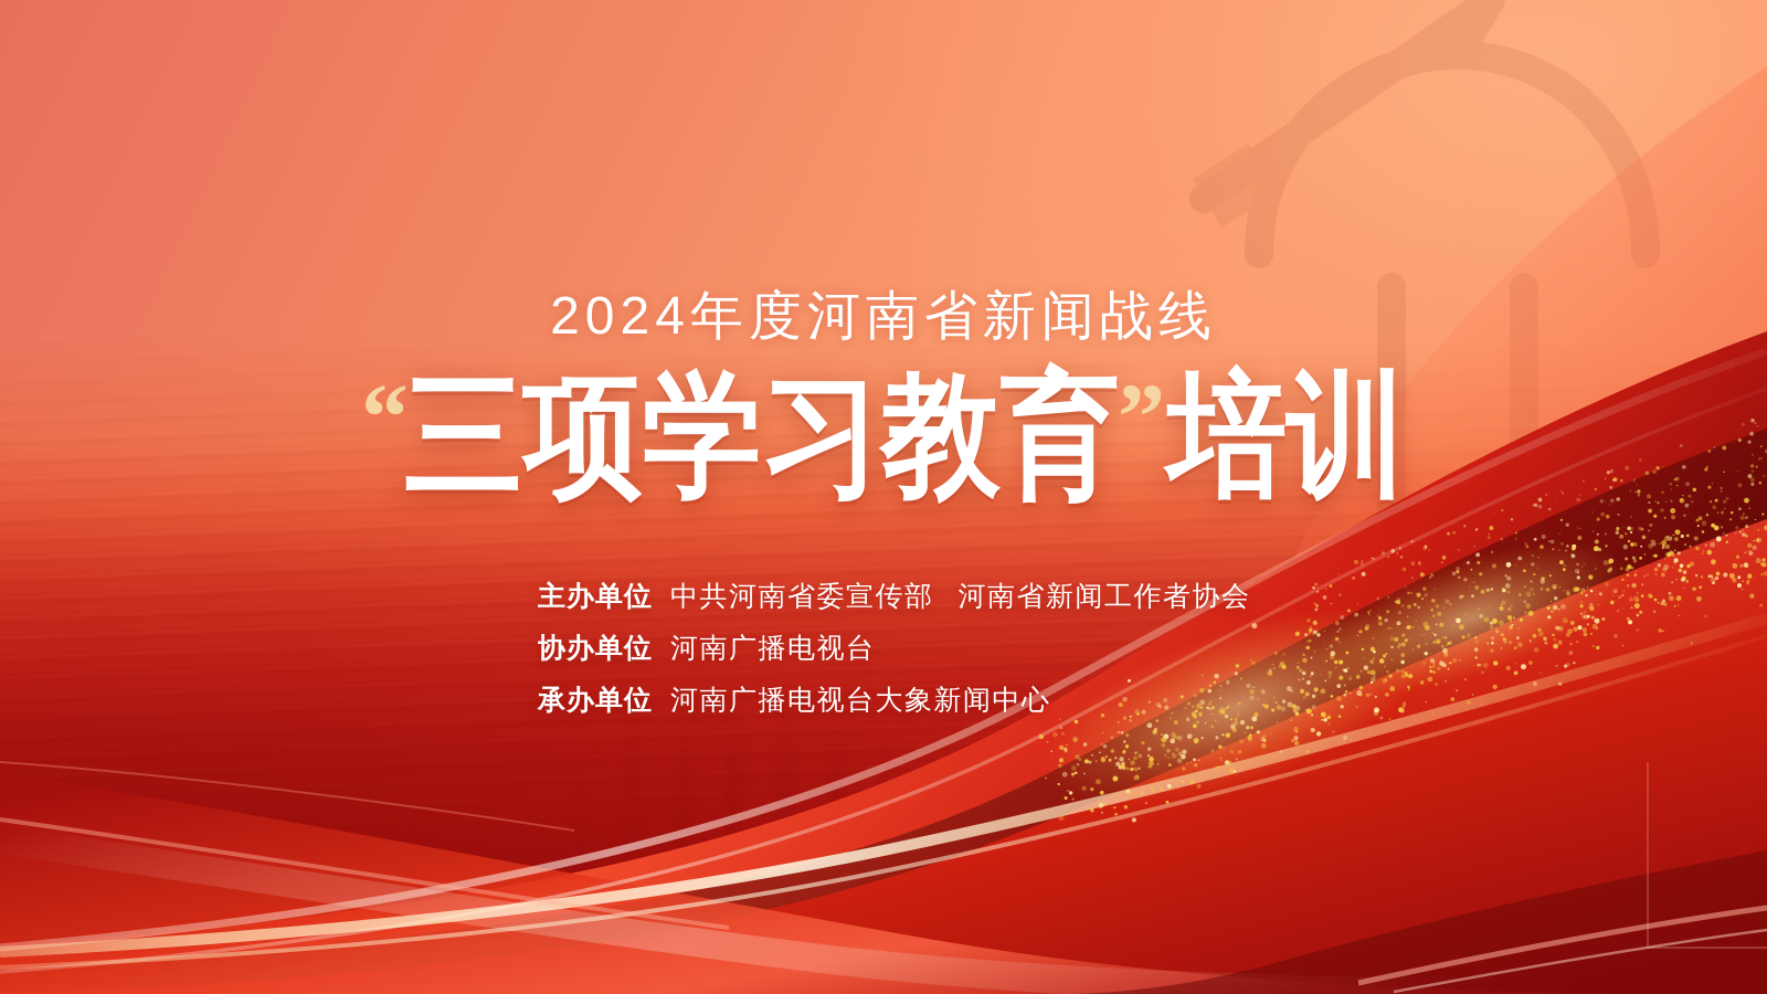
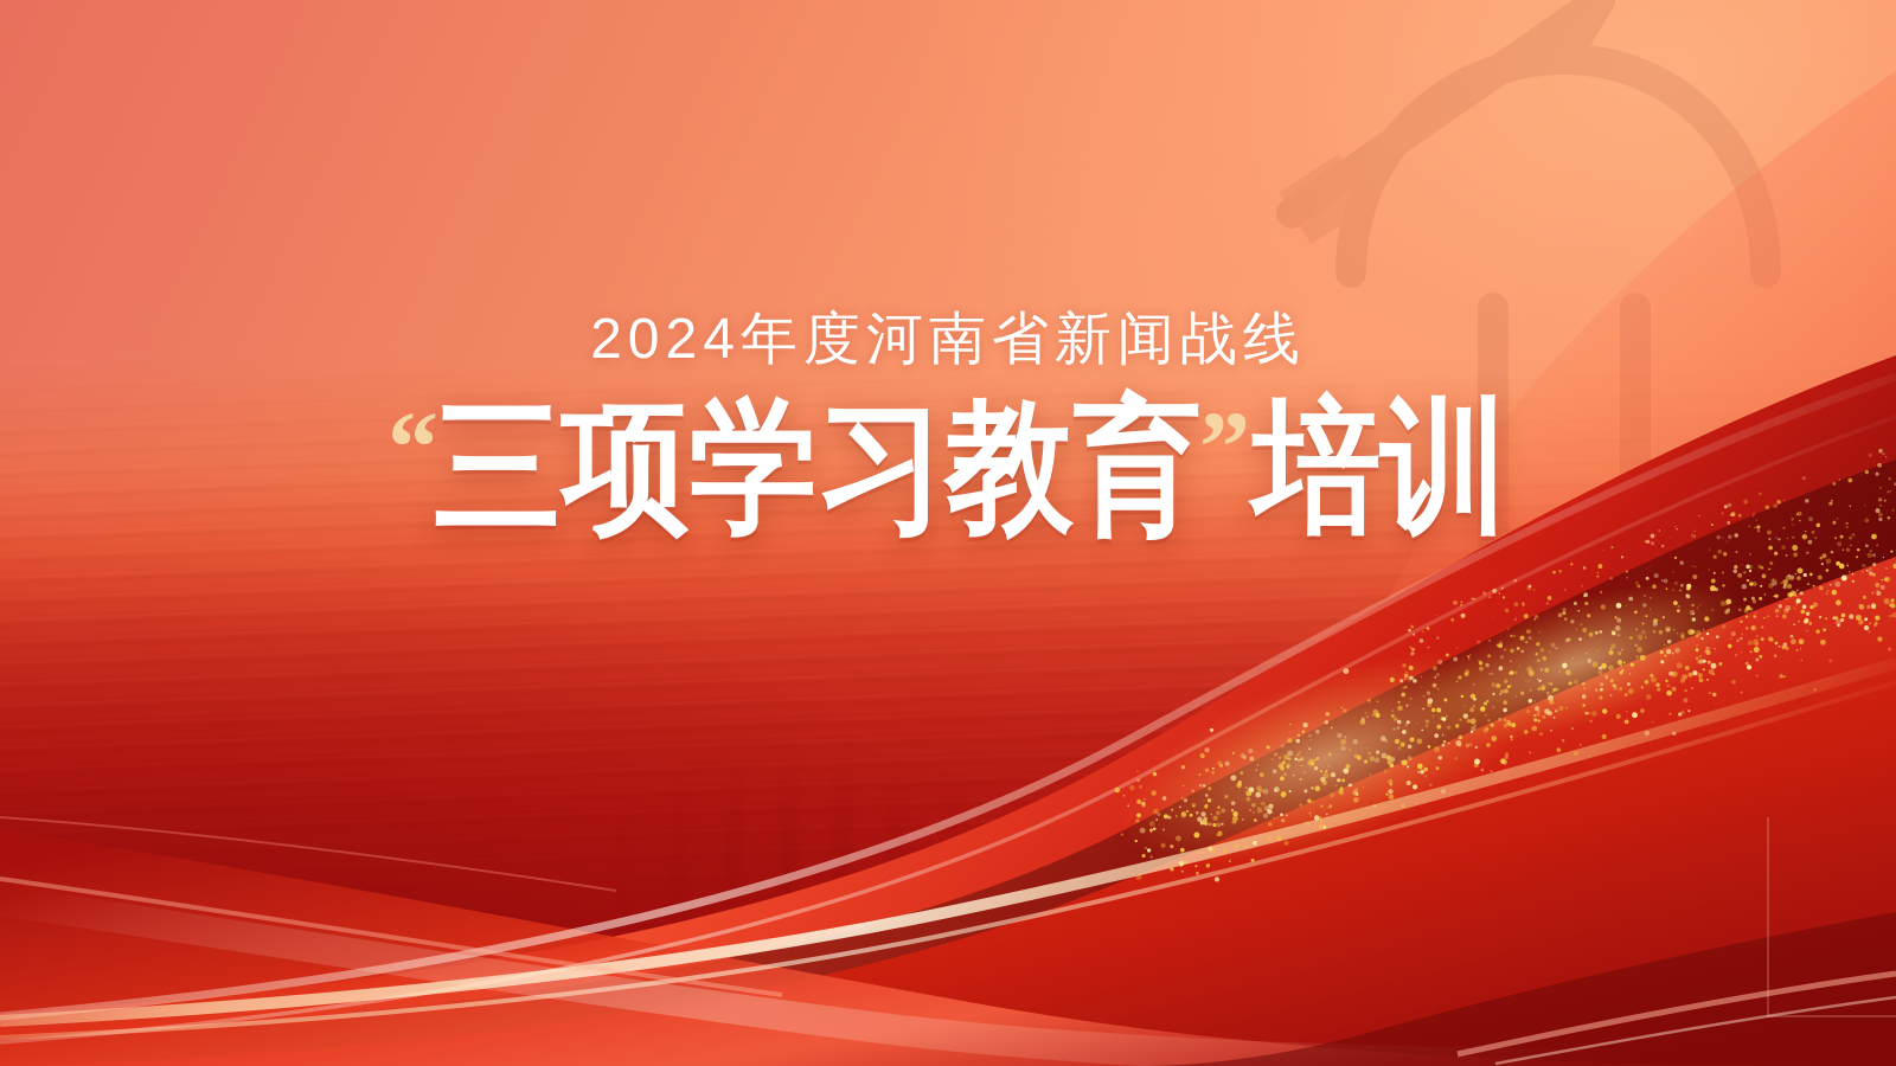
  2024年度河南省新闻战线
  “
  三项学习教育
  ”
  培训
- 主办单位
- 中共河南省委宣传部 河南省新闻工作者协会
- 协办单位
- 河南广播电视台
- 承办单位
- 河南广播电视台大象新闻中心
